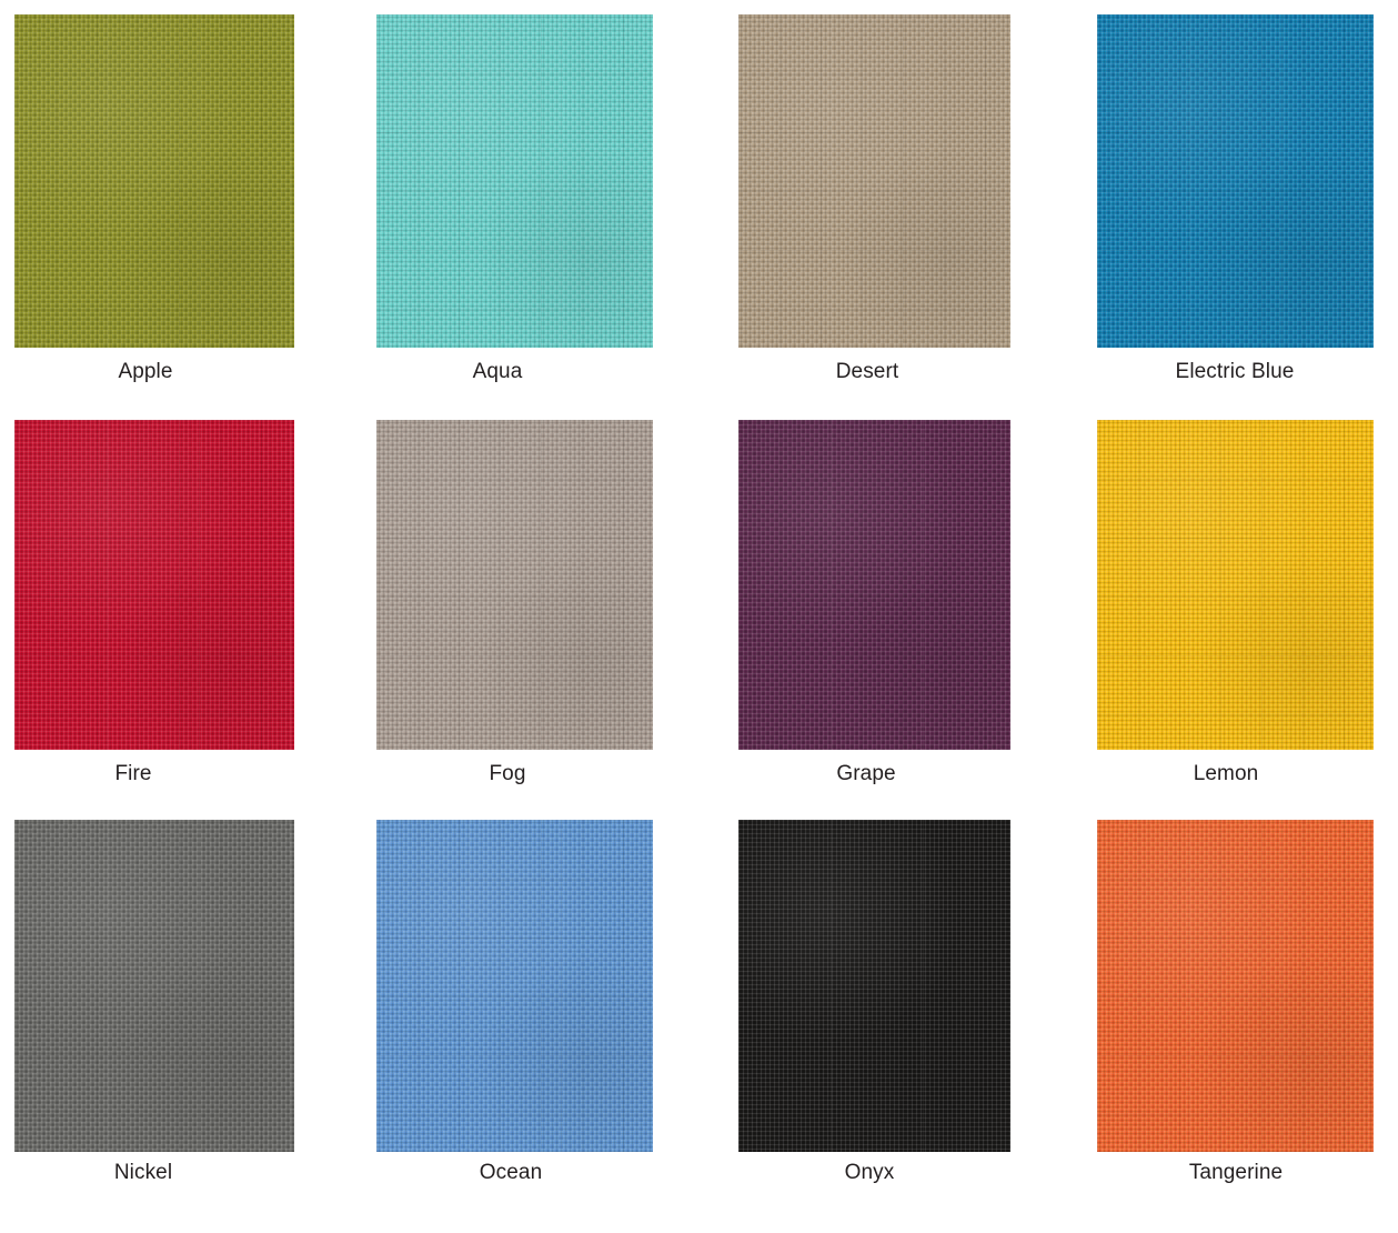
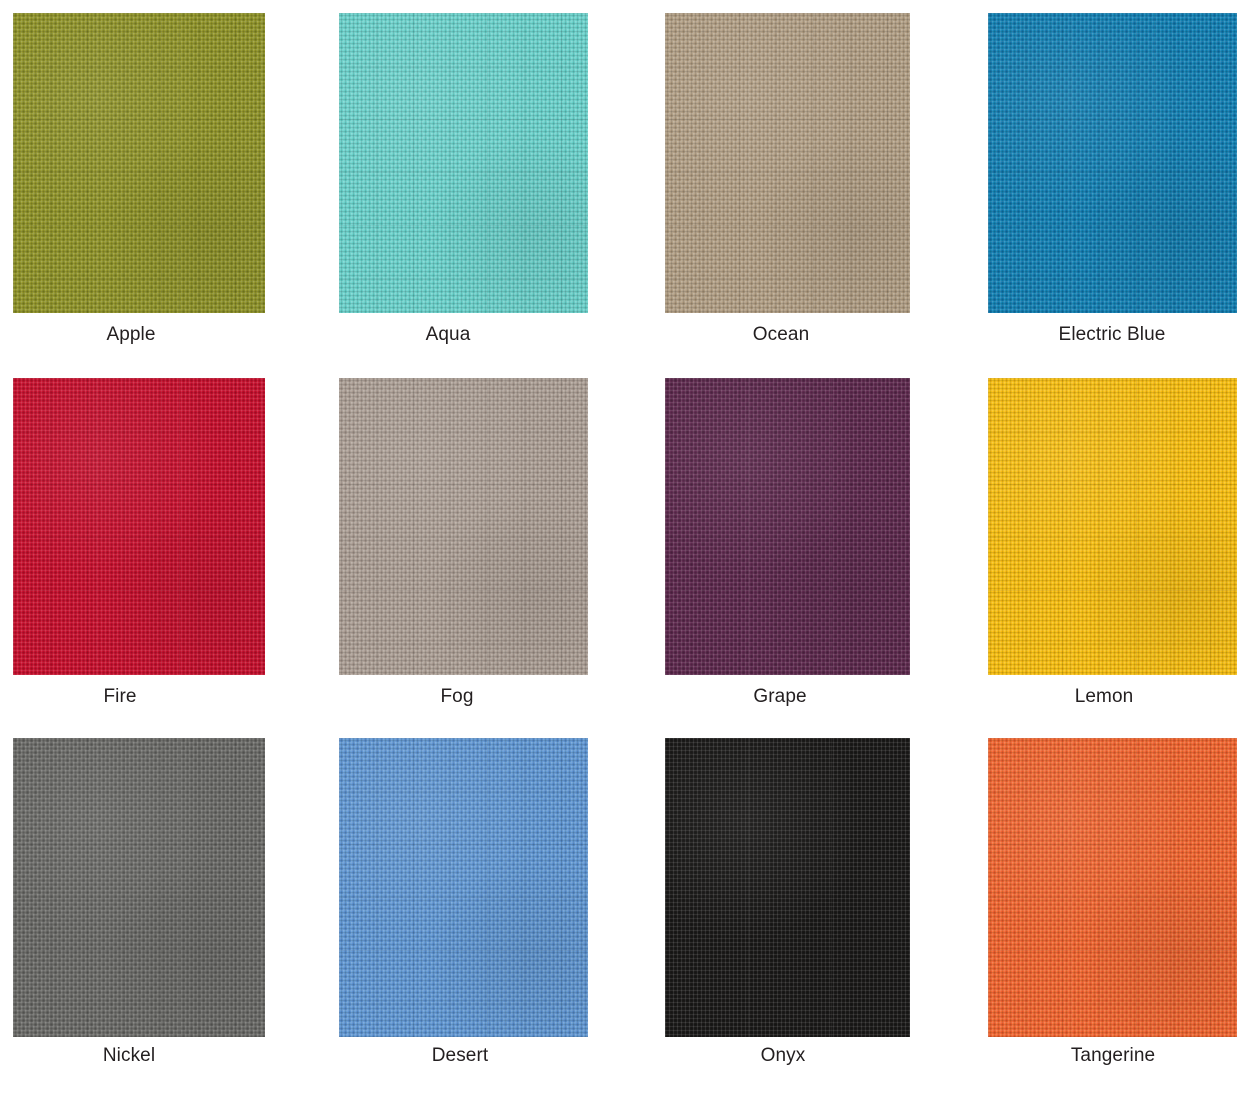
  Apple
  Aqua
- Desert
+ Ocean
  Electric Blue
  Fire
  Fog
  Grape
  Lemon
  Nickel
- Ocean
+ Desert
  Onyx
  Tangerine
